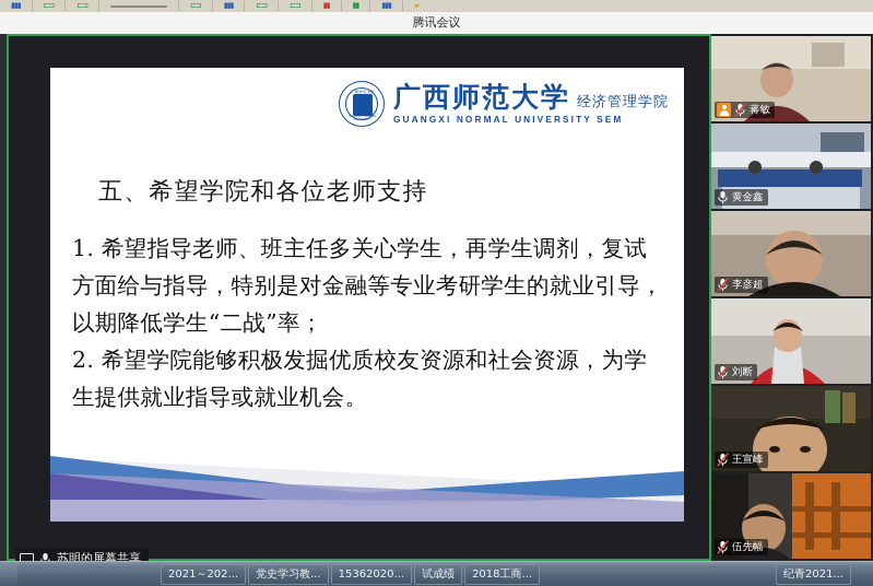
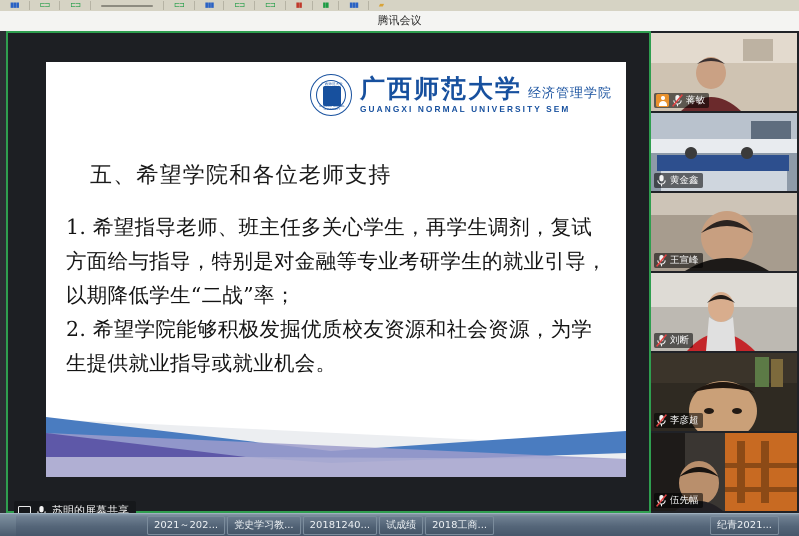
  腾讯会议
  广西师范大学
  经济管理学院
  GUANGXI NORMAL UNIVERSITY SEM
  五、希望学院和各位老师支持
  1. 希望指导老师、班主任多关心学生，再学生调剂，复试方面给与指导，特别是对金融等专业考研学生的就业引导，以期降低学生“二战”率；
  2. 希望学院能够积极发掘优质校友资源和社会资源，为学生提供就业指导或就业机会。
  苏明的屏幕共享
  蒋敏
  黄金鑫
- 李彦超
+ 王宣峰
  刘断
- 王宣峰
+ 李彦超
  伍先幅
  2021～202...
  党史学习教...
- 15362020...
+ 20181240...
  试成绩
  2018工商...
  纪青2021...
